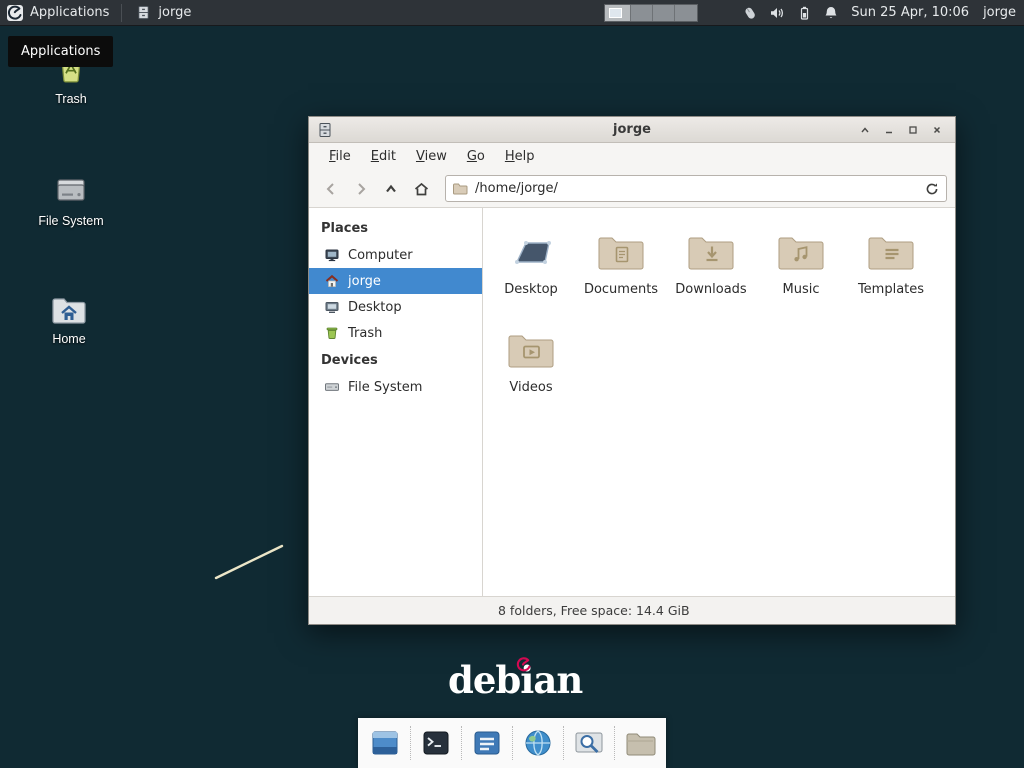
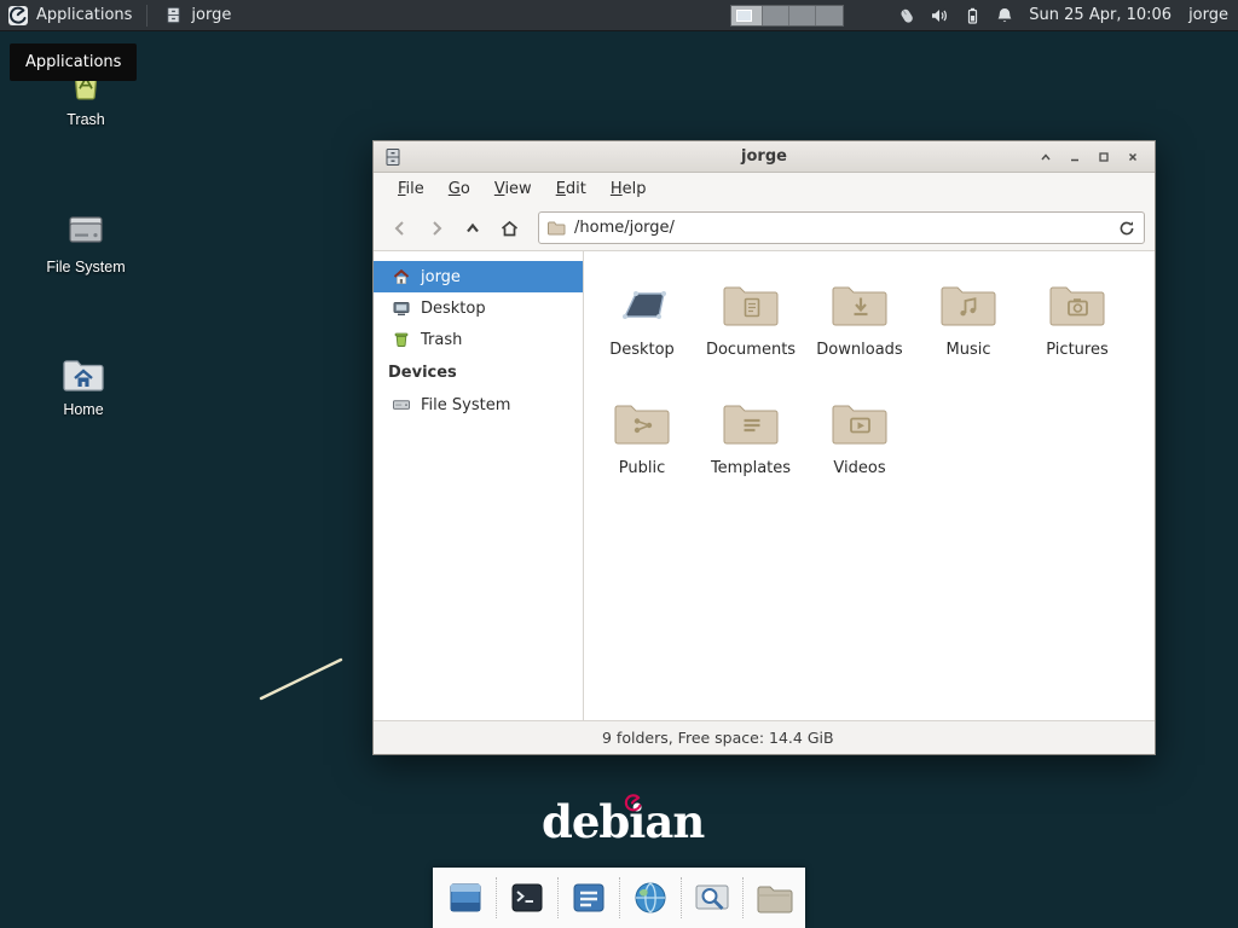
  debian
  Trash
  File System
  Home
  jorge
  File
- Edit
+ Go
  View
- Go
+ Edit
  Help
  /home/jorge/
- Places
- Computer
  jorge
  Desktop
  Trash
  Devices
  File System
  Desktop
  Documents
  Downloads
  Music
+ Pictures
+ Public
  Templates
  Videos
- 8 folders, Free space: 14.4 GiB
+ 9 folders, Free space: 14.4 GiB
  Applications
  jorge
  Sun 25 Apr, 10:06
  jorge
  Applications
